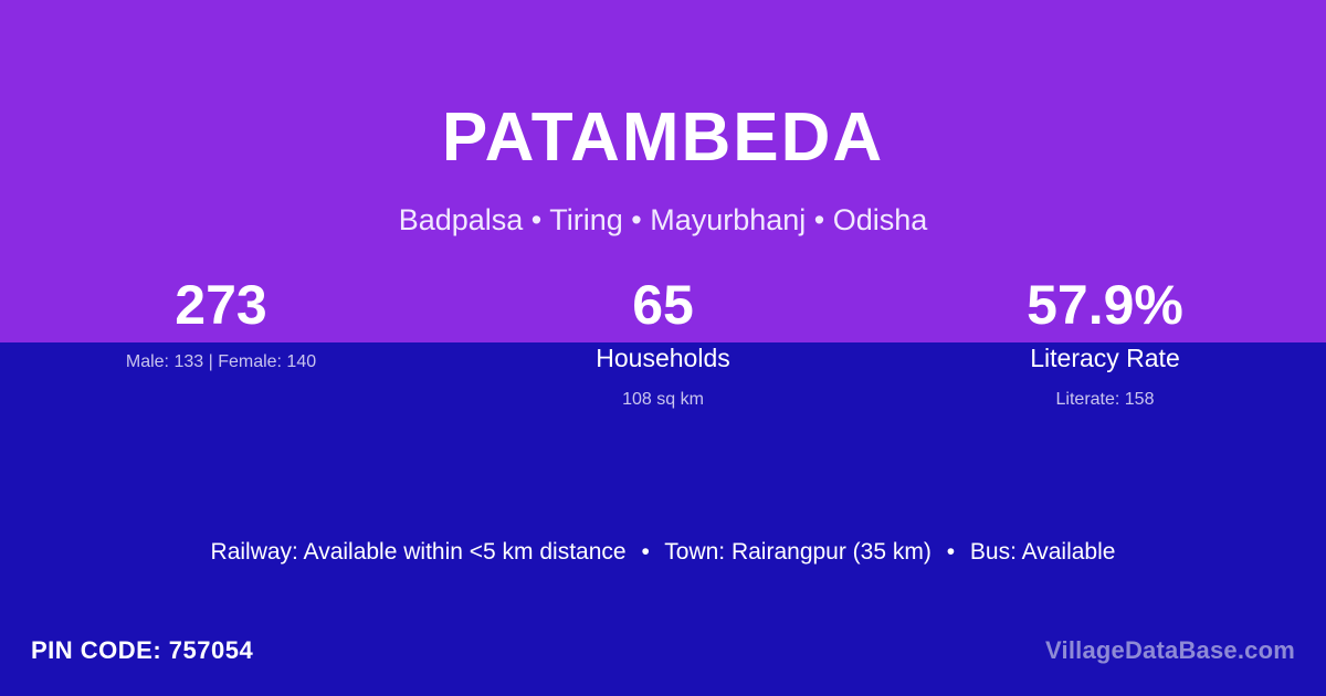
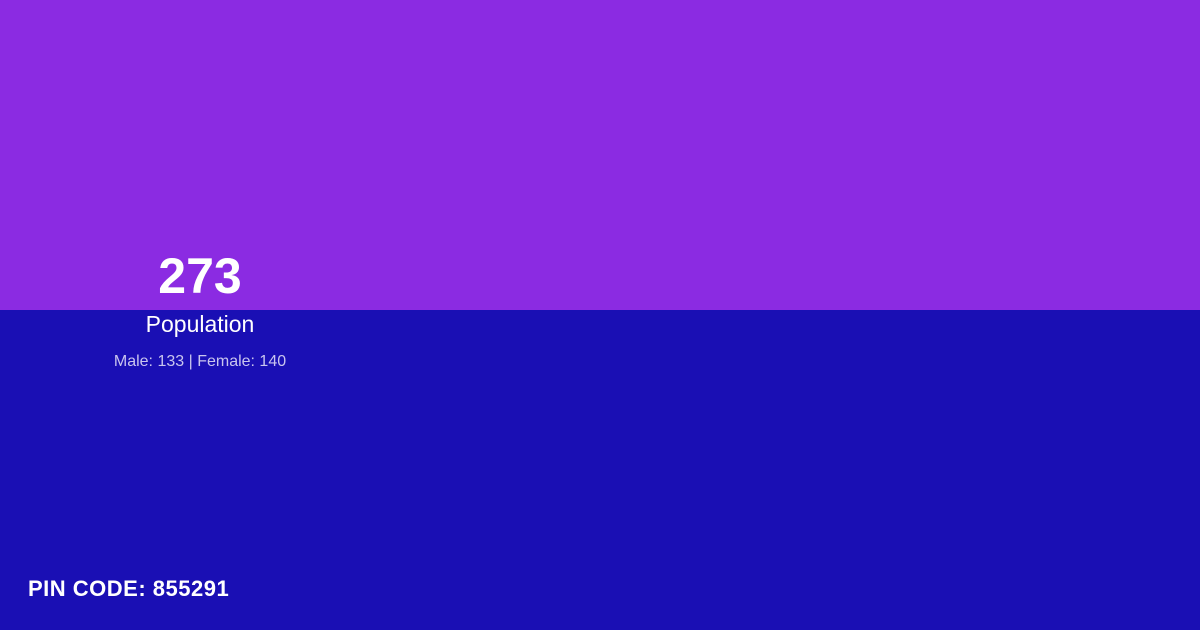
- PATAMBEDA
- Badpalsa • Tiring • Mayurbhanj • Odisha
  273
+ Population
  Male: 133 | Female: 140
- 65
- Households
- 108 sq km
- 57.9%
- Literacy Rate
- Literate: 158
- Railway: Available within <5 km distance • Town: Rairangpur (35 km) • Bus: Available
- PIN CODE: 757054
+ PIN CODE: 855291
- VillageDataBase.com
